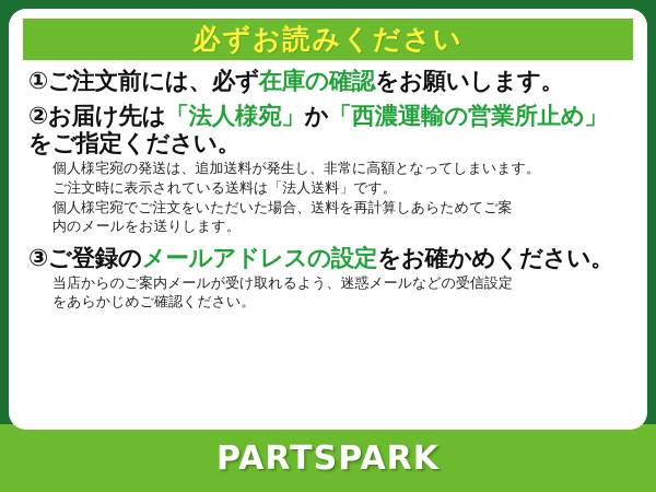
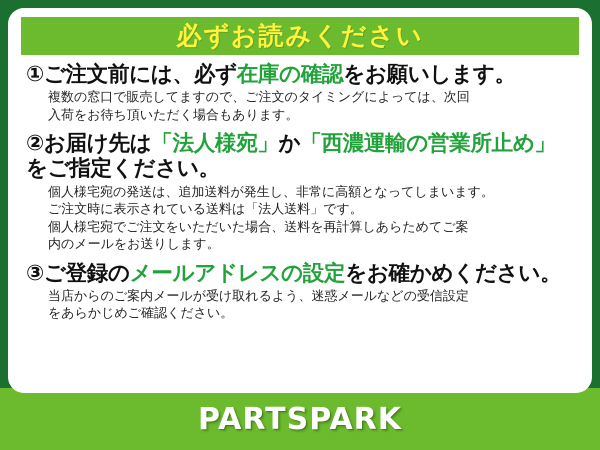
  必ずお読みください
  ①ご注文前には、必ず在庫の確認をお願いします。
+ 複数の窓口で販売してますので、ご注文のタイミングによっては、次回
+ 入荷をお待ち頂いただく場合もあります。
  ②お届け先は「法人様宛」か「西濃運輸の営業所止め」
  をご指定ください。
  個人様宅宛の発送は、追加送料が発生し、非常に高額となってしまいます。
  ご注文時に表示されている送料は「法人送料」です。
  個人様宅宛でご注文をいただいた場合、送料を再計算しあらためてご案
  内のメールをお送りします。
  ③ご登録のメールアドレスの設定をお確かめください。
  当店からのご案内メールが受け取れるよう、迷惑メールなどの受信設定
  をあらかじめご確認ください。
  PARTSPARK
